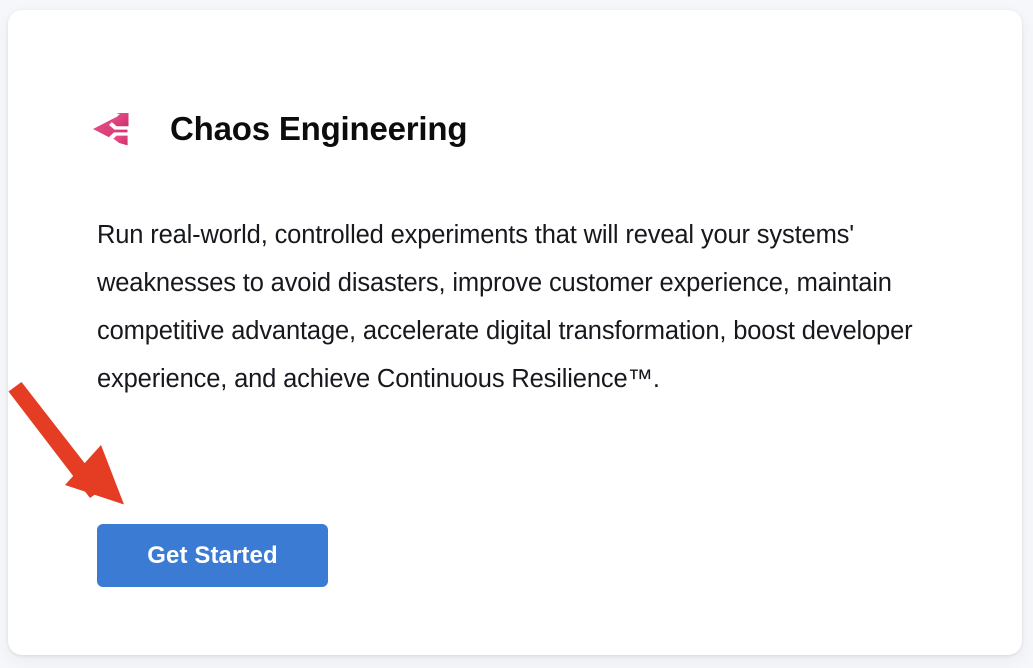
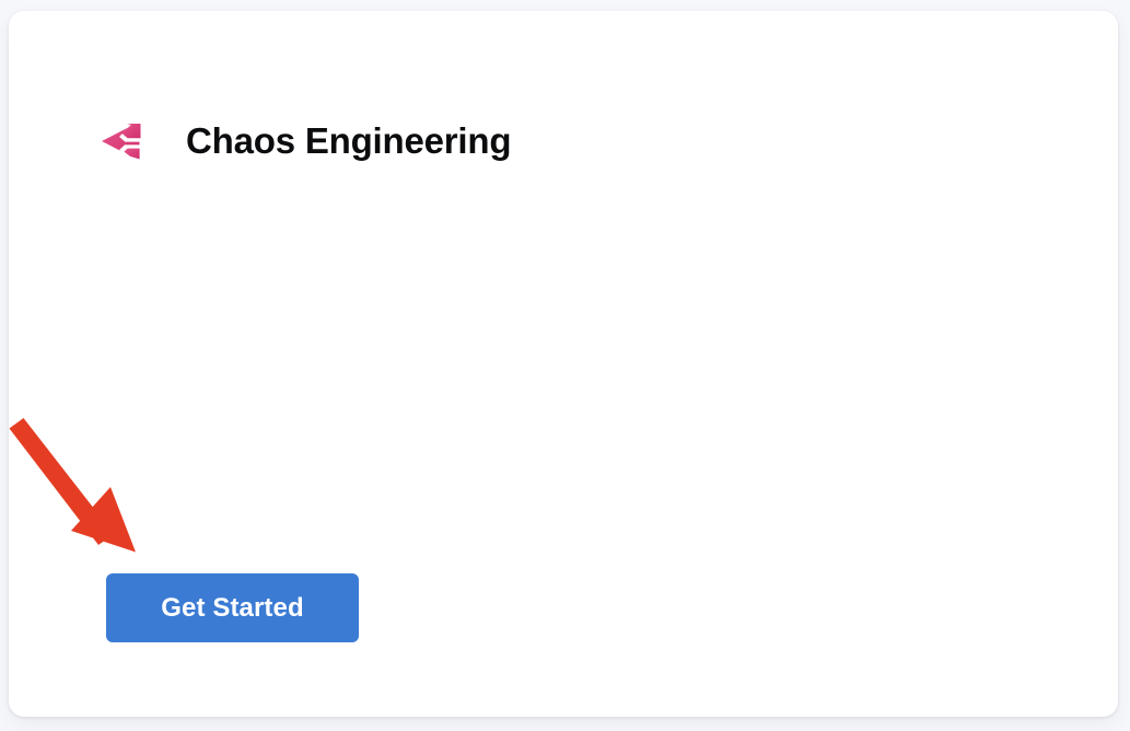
  Chaos Engineering
- Run real-world, controlled experiments that will reveal your systems' weaknesses to avoid disasters, improve customer experience, maintain competitive advantage, accelerate digital transformation, boost developer experience, and achieve Continuous Resilience™.
  Get Started
